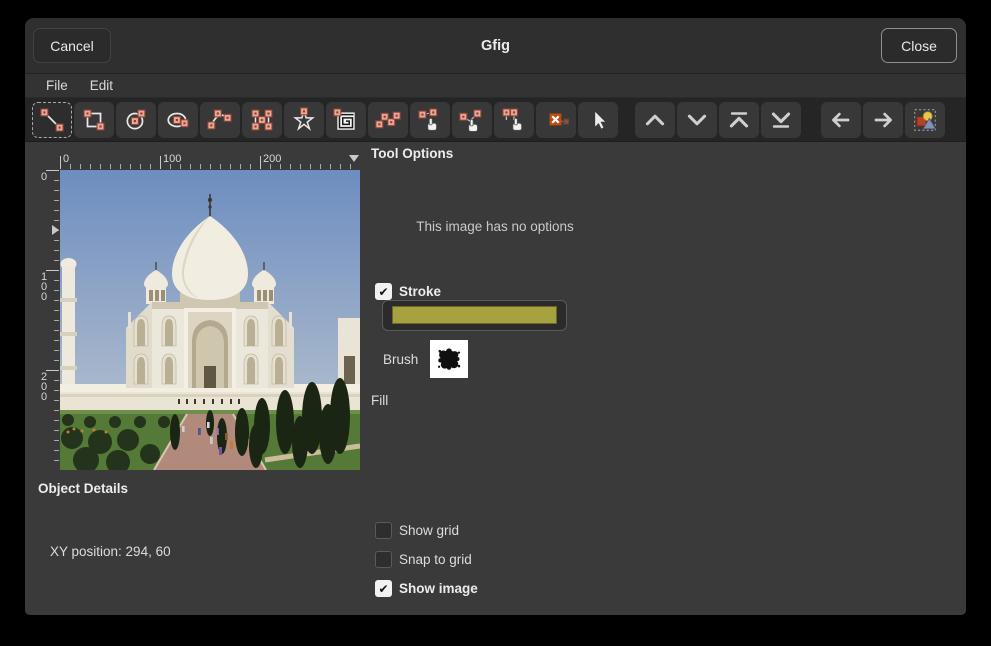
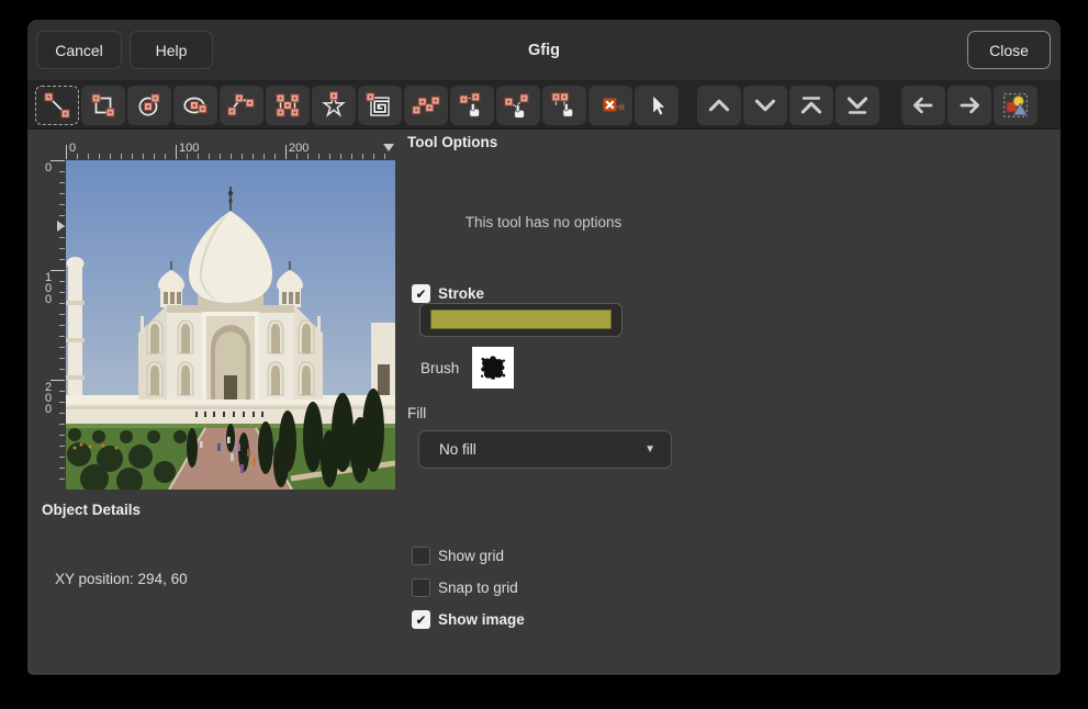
  Cancel
+ Help
  Gfig
  Close
- File
- Edit
  0
  100
  200
  0
  100
  200
  Object Details
  XY position: 294, 60
  Tool Options
- This image has no options
+ This tool has no options
  ✔
  Stroke
  Brush
  Fill
+ No fill
+ ▼
  Show grid
  Snap to grid
  ✔
  Show image
